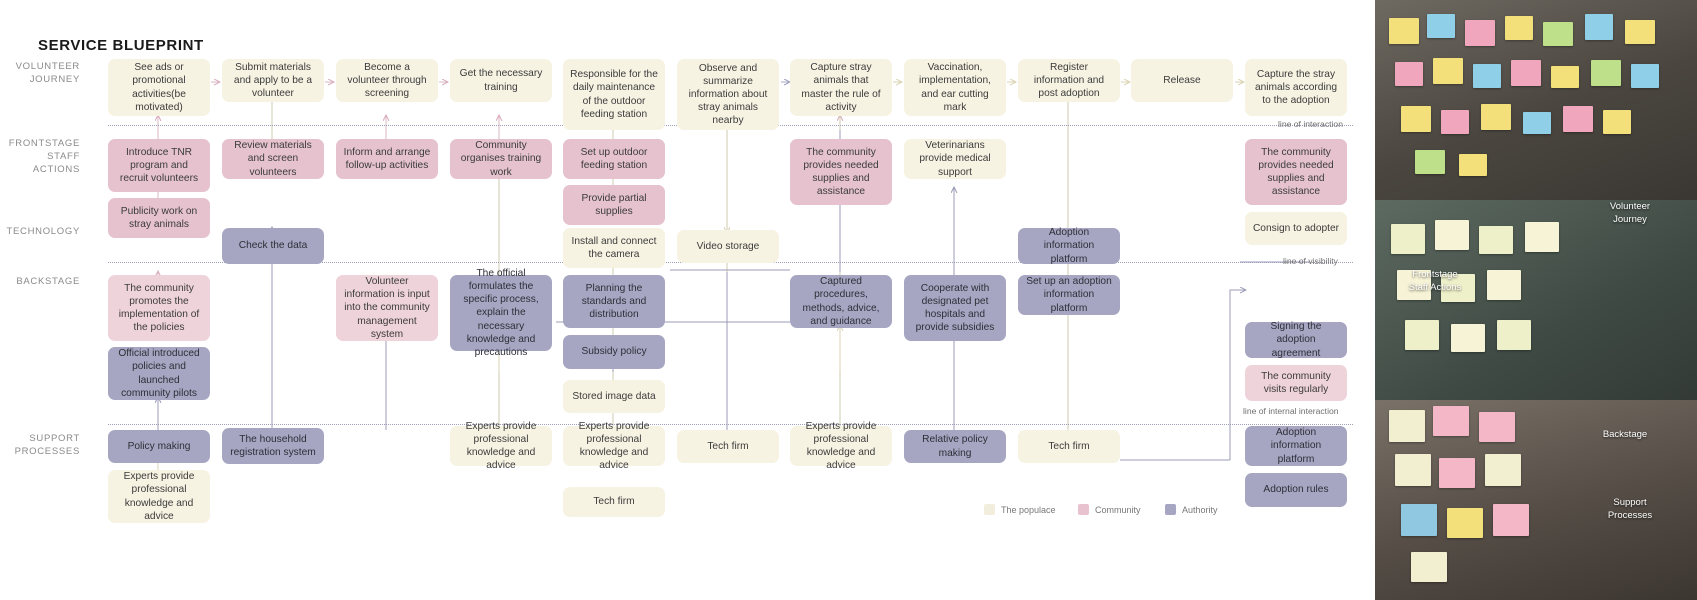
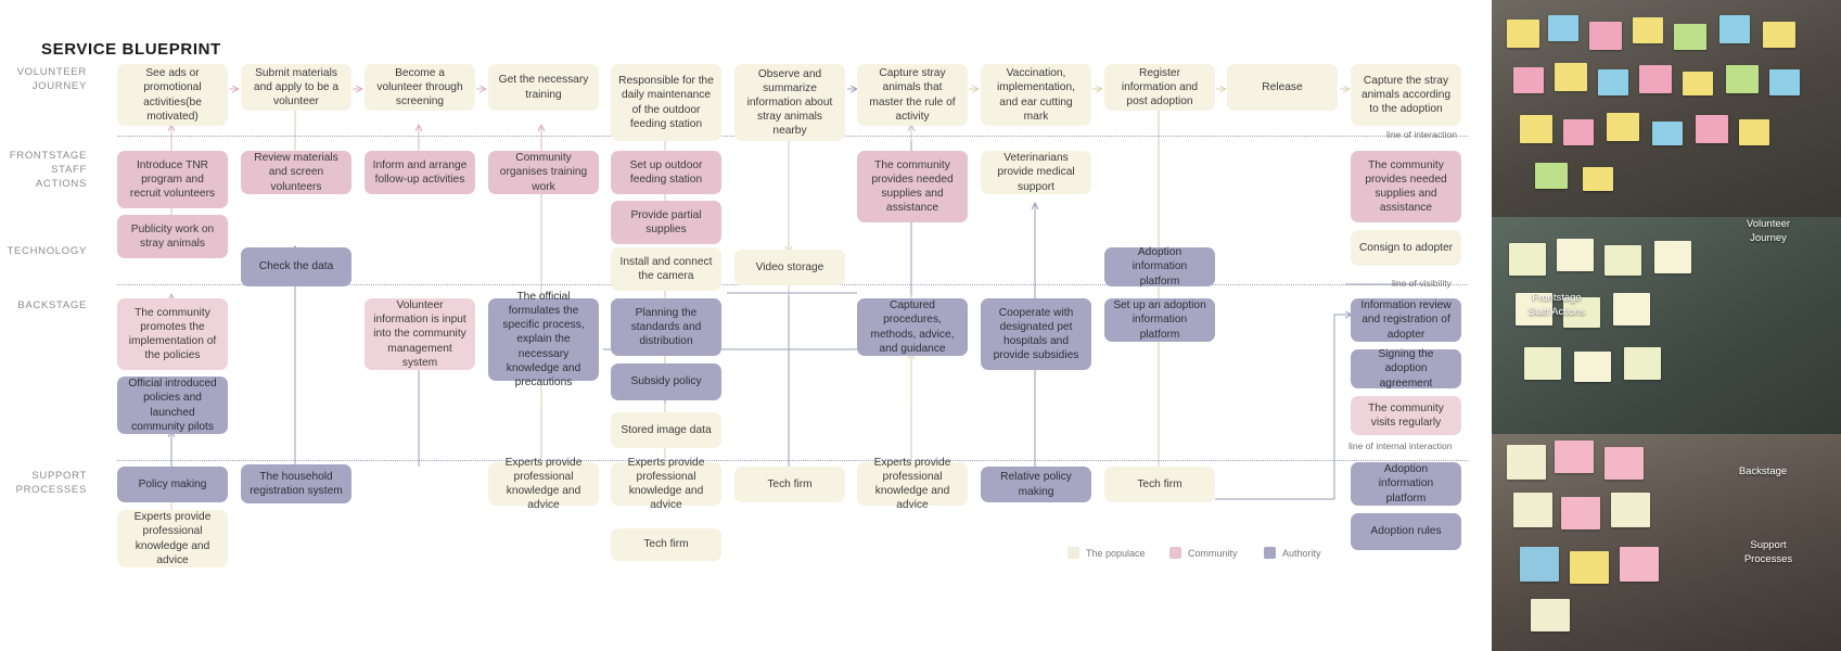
  SERVICE BLUEPRINT
  VOLUNTEER
  JOURNEY
  FRONTSTAGE
  STAFF
  ACTIONS
  TECHNOLOGY
  BACKSTAGE
  SUPPORT
  PROCESSES
  line of interaction
  line of visibility
  line of internal interaction
  See ads or promotional activities(be motivated)
  Submit materials and apply to be a volunteer
  Become a volunteer through screening
  Get the necessary training
  Responsible for the daily maintenance of the outdoor feeding station
  Observe and summarize information about stray animals nearby
  Capture stray animals that master the rule of activity
  Vaccination, implementation, and ear cutting mark
  Register information and post adoption
  Release
  Capture the stray animals according to the adoption
  Introduce TNR program and recruit volunteers
  Review materials and screen volunteers
  Inform and arrange follow-up activities
  Community organises training work
  Set up outdoor feeding station
  Provide partial supplies
  The community provides needed supplies and assistance
  Veterinarians provide medical support
  The community provides needed supplies and assistance
  Publicity work on stray animals
  Check the data
  Install and connect the camera
  Video storage
  Adoption information platform
  Consign to adopter
  The community promotes the implementation of the policies
  Official introduced policies and launched community pilots
  Volunteer information is input into the community management system
  The official formulates the specific process, explain the necessary knowledge and precautions
  Planning the standards and distribution
  Subsidy policy
  Stored image data
  Captured procedures, methods, advice, and guidance
  Cooperate with designated pet hospitals and provide subsidies
  Set up an adoption information platform
+ Information review and registration of adopter
  Signing the adoption agreement
  The community visits regularly
  Policy making
  Experts provide professional knowledge and advice
  The household registration system
  Experts provide professional knowledge and advice
  Experts provide professional knowledge and advice
  Tech firm
  Tech firm
  Experts provide professional knowledge and advice
  Relative policy making
  Tech firm
  Adoption information platform
  Adoption rules
  The populace
  Community
  Authority
  Volunteer
  Journey
  Frontstage
  Staff Actions
  Backstage
  Support
  Processes
